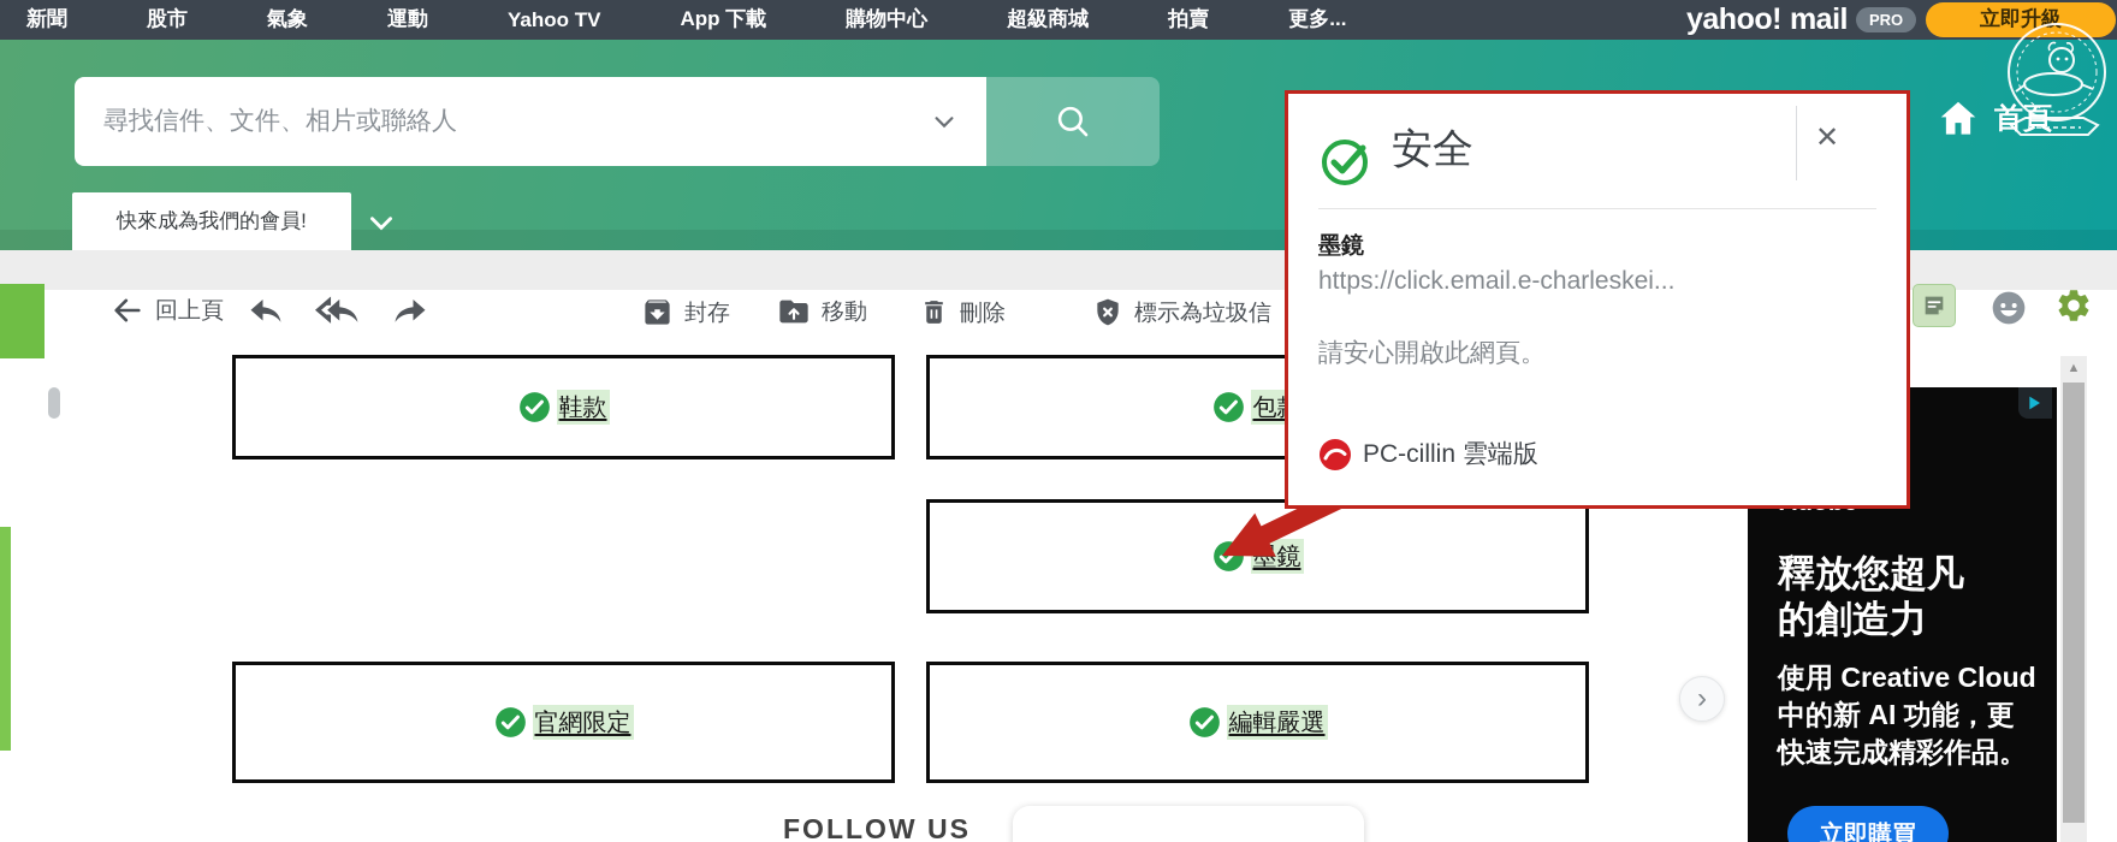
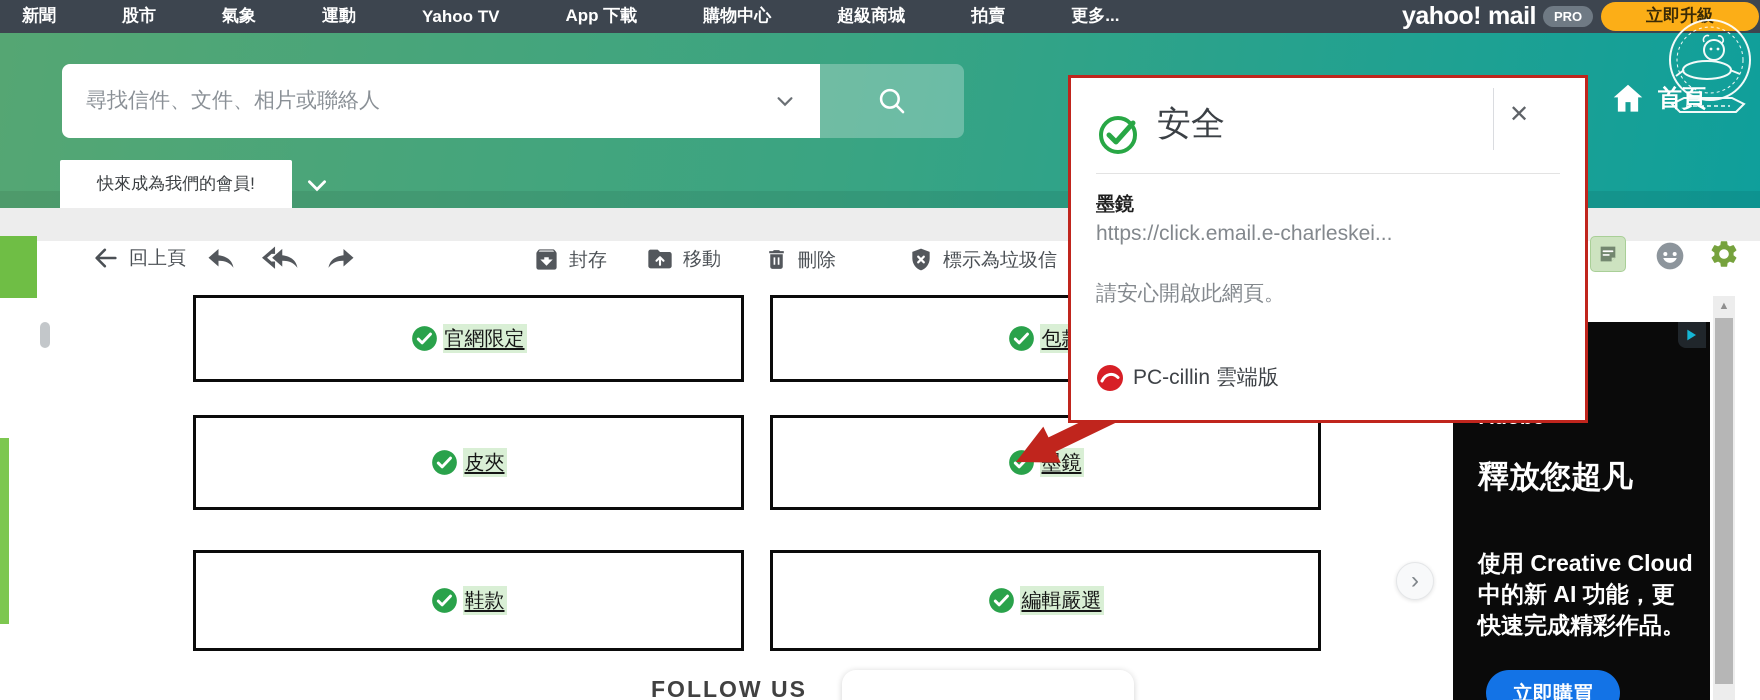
  新聞
  股市
  氣象
  運動
  Yahoo TV
  App 下載
  購物中心
  超級商城
  拍賣
  更多...
  yahoo!
  mail
  PRO
  立即升級
  尋找信件、文件、相片或聯絡人
  快來成為我們的會員!
  回上頁
  封存
  移動
  刪除
  標示為垃圾信
- 鞋款
+ 官網限定
+ 皮夾
  墨鏡
- 官網限定
+ 鞋款
  編輯嚴選
  FOLLOW US
  ›
  安全
  ✕
  墨鏡
  https://click.email.e-charleskei...
  請安心開啟此網頁。
  PC-cillin 雲端版
  釋放您超凡
- 的創造力
  使用 Creative Cloud
  中的新 AI 功能，更
  快速完成精彩作品。
  立即購買
  ▲
